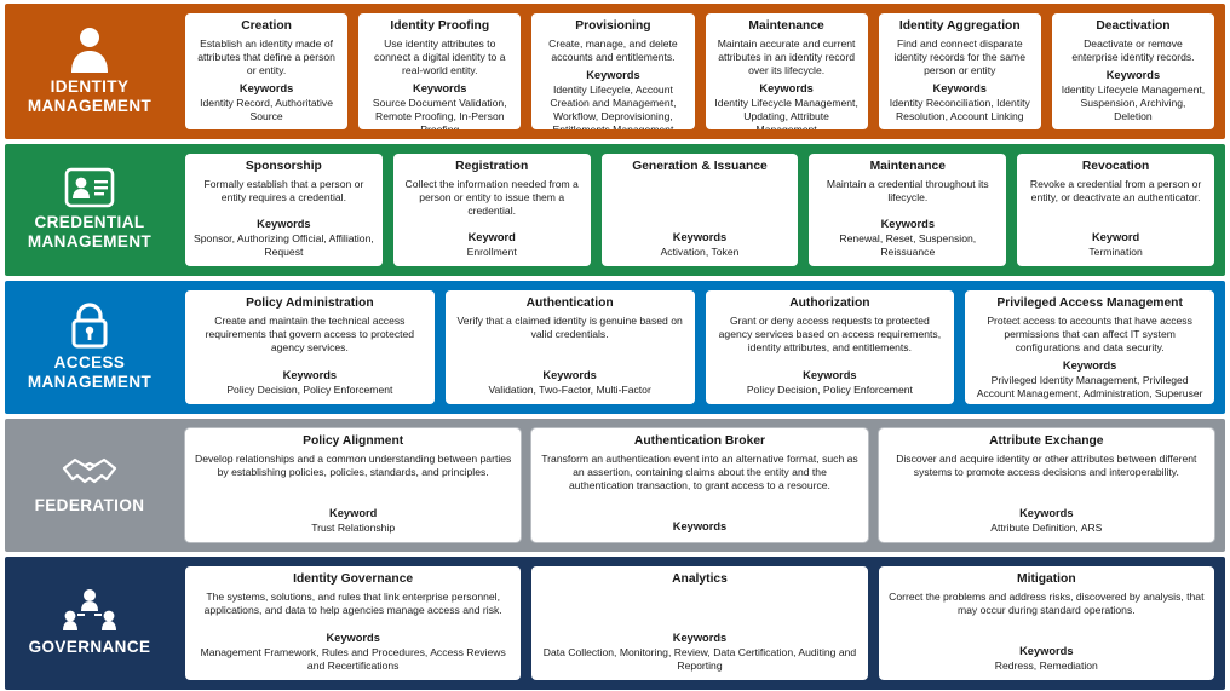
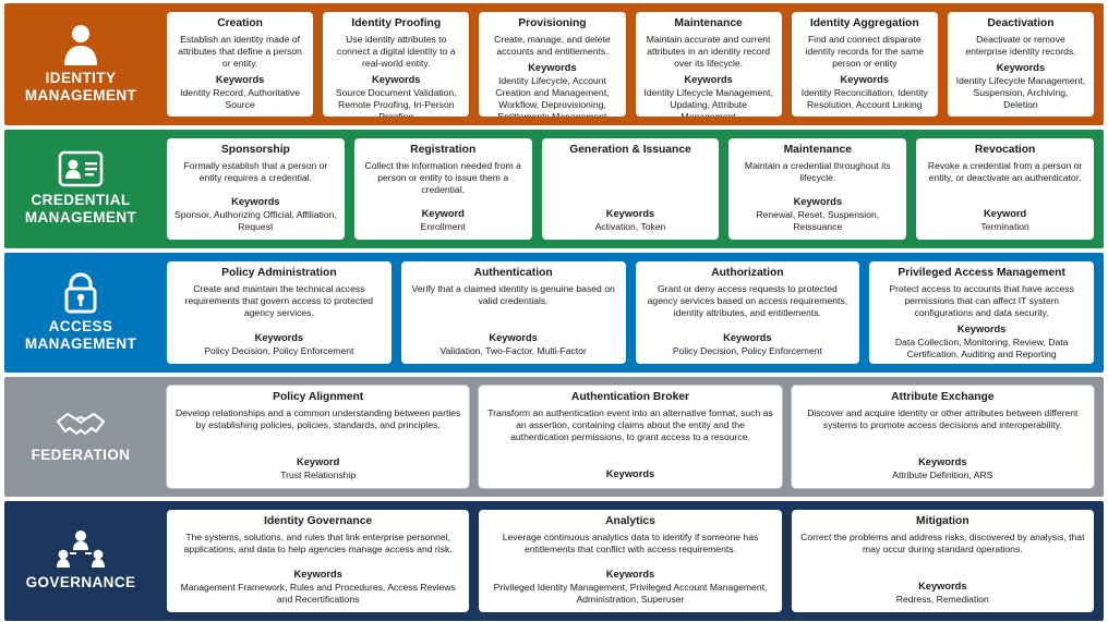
  IDENTITY MANAGEMENT
  Creation
  Establish an identity made of attributes that define a person or entity.
  Keywords
  Identity Record, Authoritative Source
  Identity Proofing
  Use identity attributes to connect a digital identity to a real-world entity.
  Keywords
  Source Document Validation, Remote Proofing, In-Person
  Provisioning
  Create, manage, and delete accounts and entitlements.
  Keywords
  Identity Lifecycle, Account Creation and Management, Workflow, Deprovisioning,
  Maintenance
  Maintain accurate and current attributes in an identity record over its lifecycle.
  Keywords
  Identity Lifecycle Management, Updating, Attribute
  Identity Aggregation
  Find and connect disparate identity records for the same person or entity
  Keywords
  Identity Reconciliation, Identity Resolution, Account Linking
  Deactivation
  Deactivate or remove enterprise identity records.
  Keywords
  Identity Lifecycle Management, Suspension, Archiving, Deletion
  CREDENTIAL MANAGEMENT
  Sponsorship
  Formally establish that a person or entity requires a credential.
  Keywords
  Sponsor, Authorizing Official, Affiliation, Request
  Registration
  Collect the information needed from a person or entity to issue them a credential.
  Keyword
  Enrollment
  Generation & Issuance
  Keywords
  Activation, Token
  Maintenance
  Maintain a credential throughout its lifecycle.
  Keywords
  Renewal, Reset, Suspension, Reissuance
  Revocation
  Revoke a credential from a person or entity, or deactivate an authenticator.
  Keyword
  Termination
  ACCESS MANAGEMENT
  Policy Administration
  Create and maintain the technical access requirements that govern access to protected agency services.
  Keywords
  Policy Decision, Policy Enforcement
  Authentication
  Verify that a claimed identity is genuine based on valid credentials.
  Keywords
  Validation, Two-Factor, Multi-Factor
  Authorization
  Grant or deny access requests to protected agency services based on access requirements, identity attributes, and entitlements.
  Keywords
  Policy Decision, Policy Enforcement
  Privileged Access Management
  Protect access to accounts that have access permissions that can affect IT system configurations and data security.
  Keywords
- Privileged Identity Management, Privileged Account Management, Administration, Superuser
+ Data Collection, Monitoring, Review, Data Certification, Auditing and Reporting
  FEDERATION
  Policy Alignment
  Develop relationships and a common understanding between parties by establishing policies, policies, standards, and principles.
  Keyword
  Trust Relationship
  Authentication Broker
- Transform an authentication event into an alternative format, such as an assertion, containing claims about the entity and the authentication transaction, to grant access to a resource.
+ Transform an authentication event into an alternative format, such as an assertion, containing claims about the entity and the authentication permissions, to grant access to a resource.
  Keywords
  Attribute Exchange
  Discover and acquire identity or other attributes between different systems to promote access decisions and interoperability.
  Keywords
  Attribute Definition, ARS
  GOVERNANCE
  Identity Governance
  The systems, solutions, and rules that link enterprise personnel, applications, and data to help agencies manage access and risk.
  Keywords
  Management Framework, Rules and Procedures, Access Reviews and Recertifications
  Analytics
+ Leverage continuous analytics data to identify if someone has entitlements that conflict with access requirements.
  Keywords
- Data Collection, Monitoring, Review, Data Certification, Auditing and Reporting
+ Privileged Identity Management, Privileged Account Management, Administration, Superuser
  Mitigation
  Correct the problems and address risks, discovered by analysis, that may occur during standard operations.
  Keywords
  Redress, Remediation
